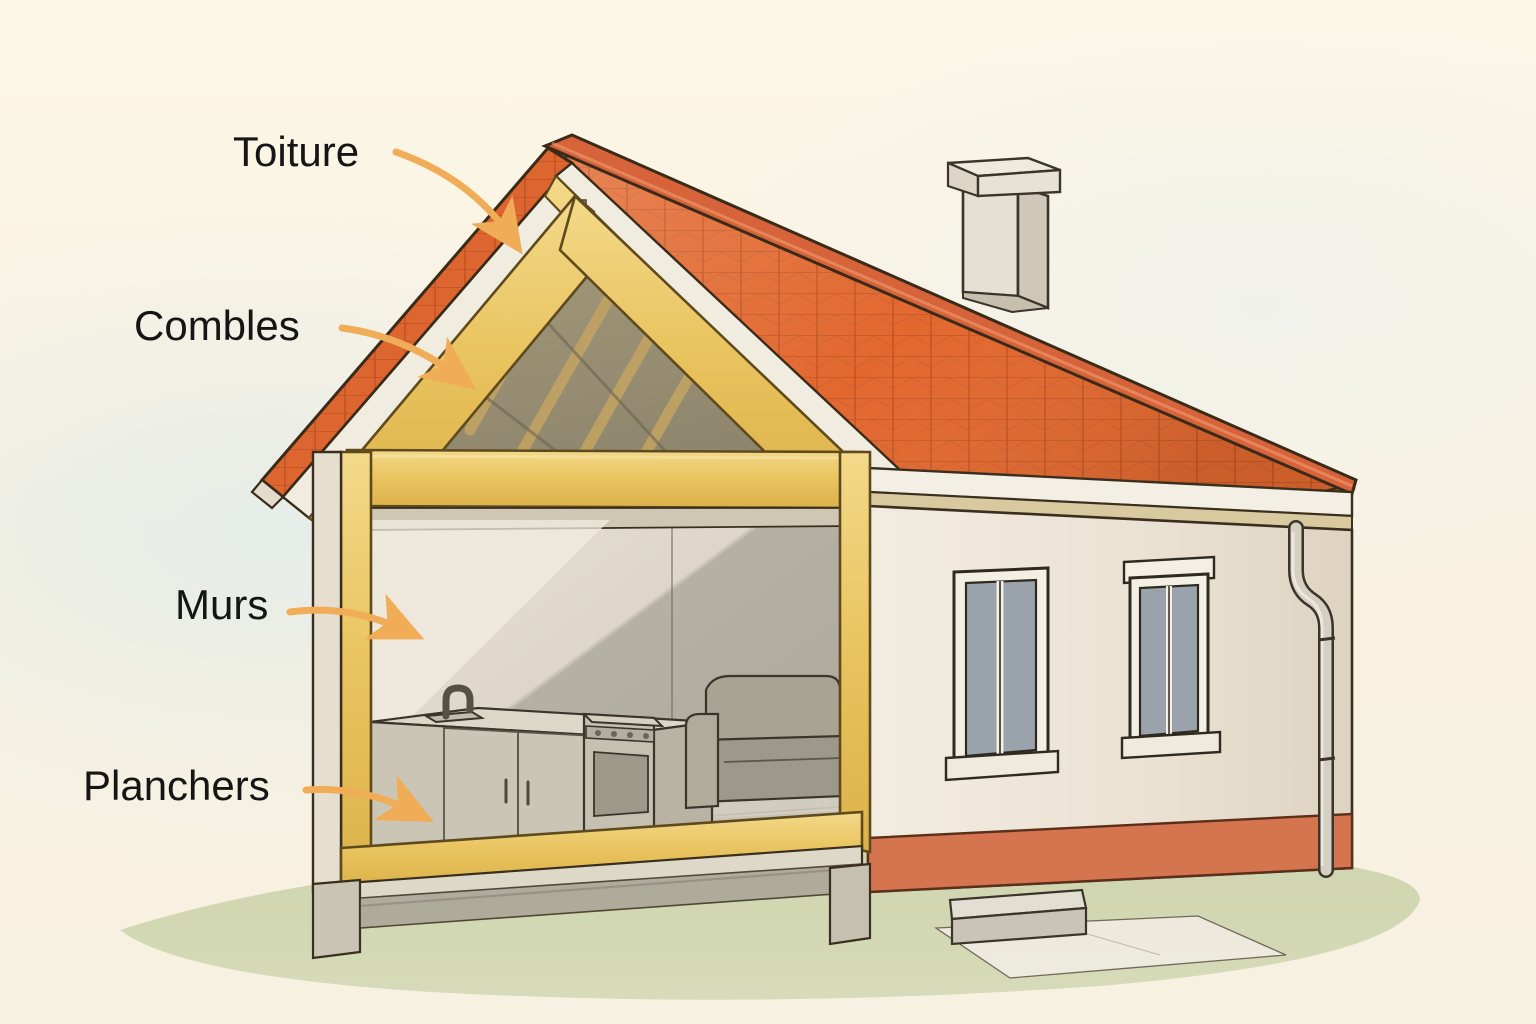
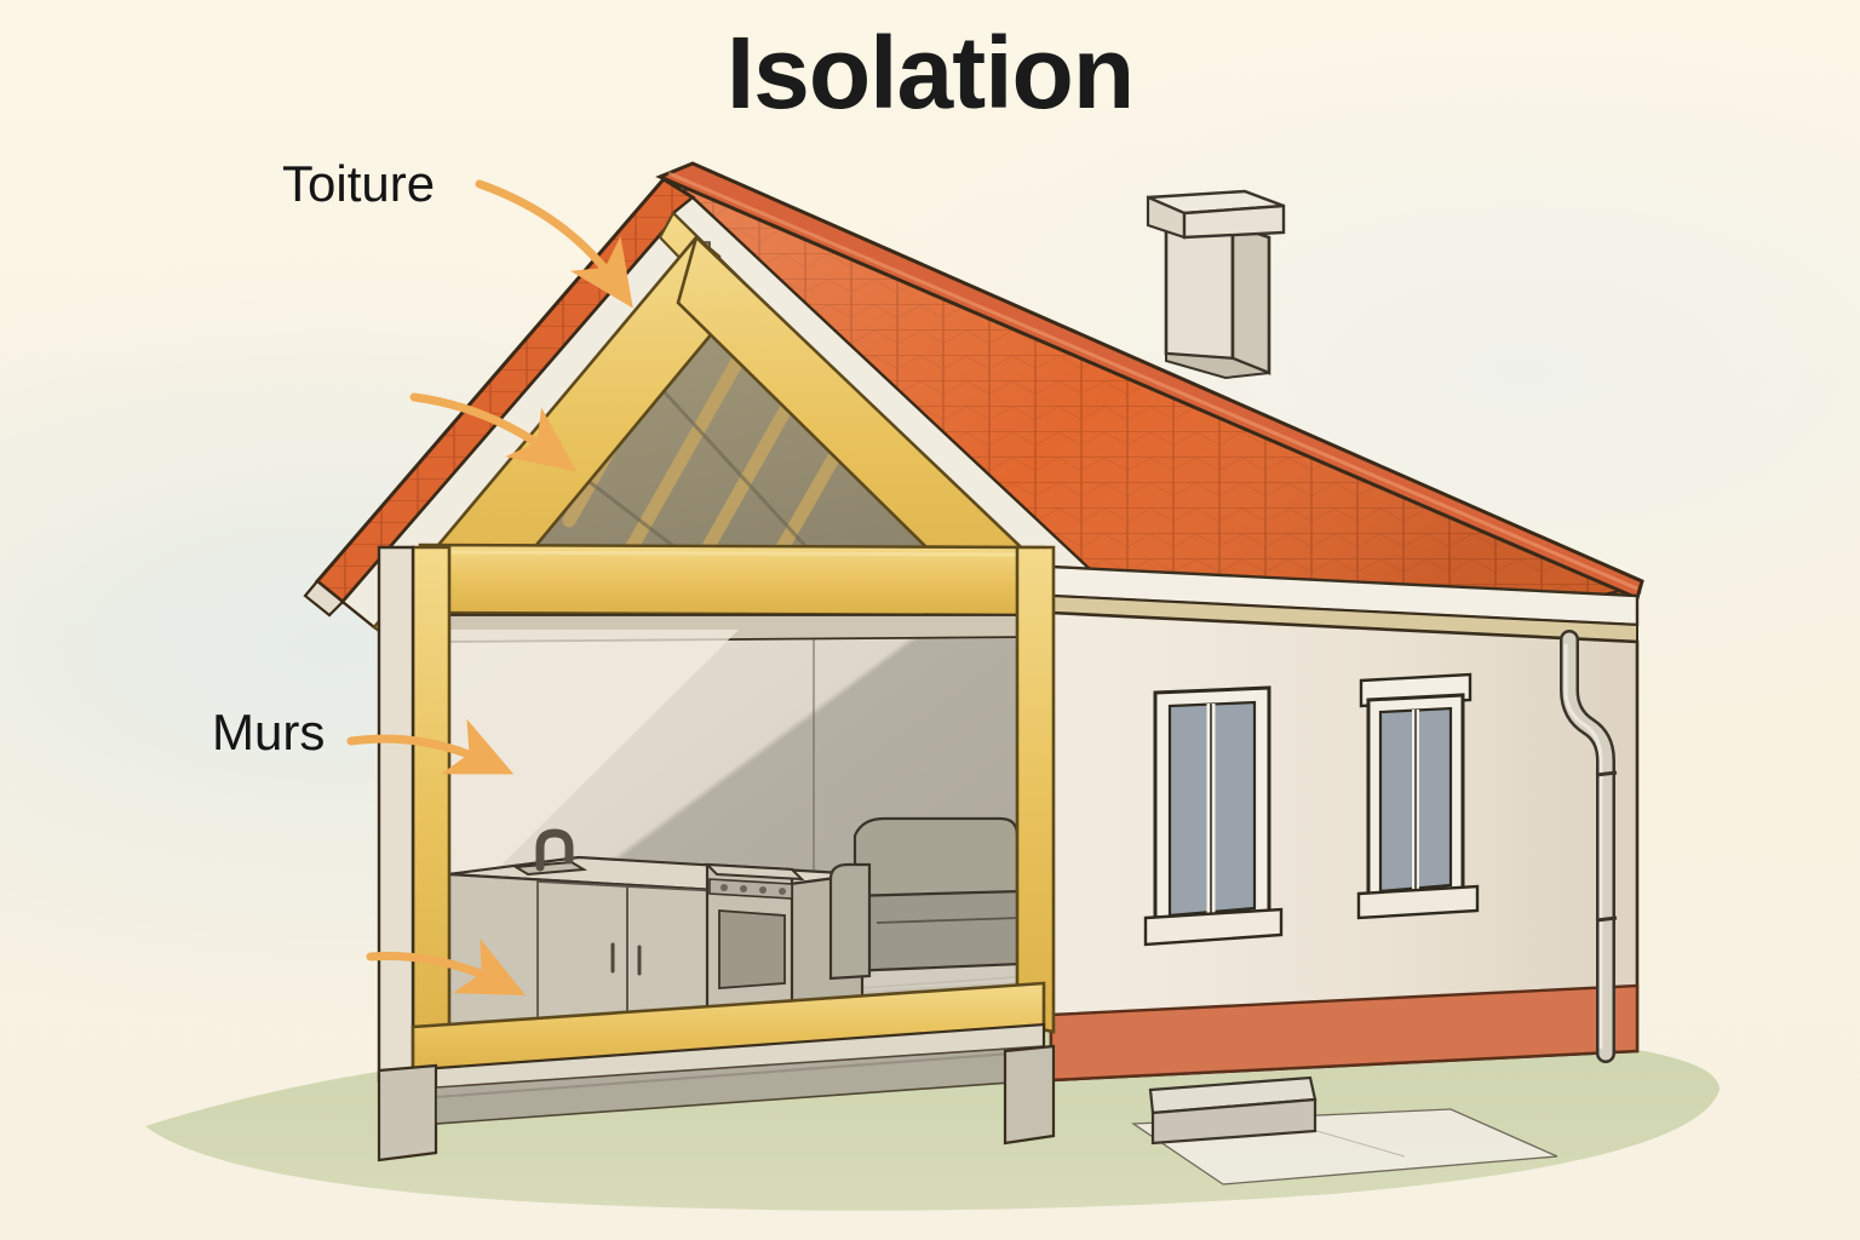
+ Isolation
  Toiture
- Combles
  Murs
- Planchers
